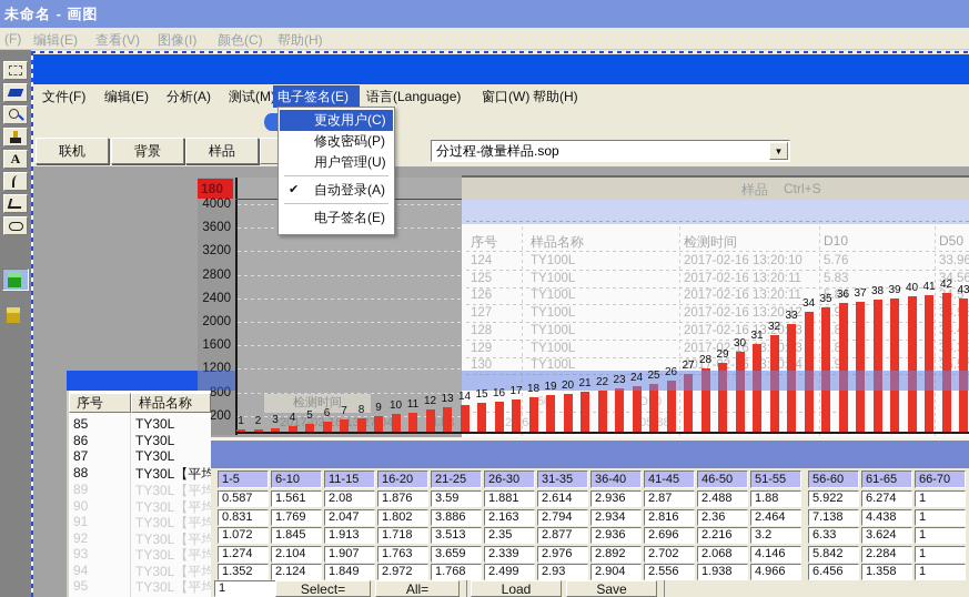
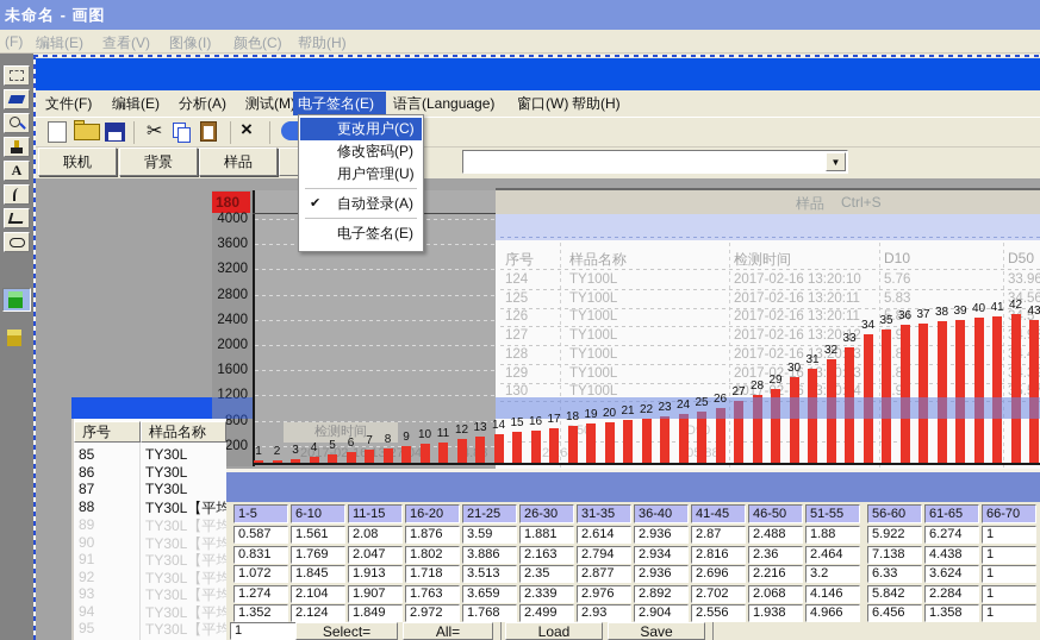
  未命名 - 画图
  (F)
  编辑(E)
  查看(V)
  图像(I)
  颜色(C)
  帮助(H)
  A
  文件(F)
  编辑(E)
  分析(A)
  测试(M
  电子签名(E)
  语言(Language)
  窗口(W)
  帮助(H)
+ ✂
+ ×
  联机
  背景
  样品
- 分过程-微量样品.sop
  ▼
  180
  4000
  3600
  3200
  2800
  2400
  2000
  1600
  1200
  800
  200
  样品
  Ctrl+S
  序号
  样品名称
  检测时间
  D10
  D50
  124
  TY100L
  2017-02-16 13:20:10
  5.76
  33.96
  125
  TY100L
  2017-02-16 13:20:11
  5.83
  34.56
  126
  TY100L
  2017-02-16 13:20:11
  5.84
  127
  TY100L
  2017-02-16 13:20:12
  128
  TY100L
  2017-02-16 13:203
  129
  TY100L
  2017-02-163:03
  130
  TY100L
  检测时间
  2017-021 13274
  1
  2
  3
  4
  5
  6
  7
  8
  9
  10
  11
  12
  13
  14
  15
  16
  17
  18
  19
  20
  21
  22
  23
  24
  25
  26
  27
  28
  29
  30
  31
  32
  33
  34
  35
  36
  37
  38
  39
  40
  41
  42
  43
  序号
  样品名称
  85
  TY30L
  86
  TY30L
  87
  TY30L
  88
  TY30L【平均
  89
  TY30L【平均
  90
  TY30L【平均
  91
  TY30L【平均
  92
  TY30L【平均
  93
  TY30L【平均
  94
  TY30L【平均
  95
  TY30L【平均
  1-5
  6-10
  11-15
  16-20
  21-25
  26-30
  31-35
  36-40
  41-45
  46-50
  51-55
  56-60
  61-65
  66-70
  0.587
  1.561
  2.08
  1.876
  3.59
  1.881
  2.614
  2.936
  2.87
  2.488
  1.88
  5.922
  6.274
  1
  0.831
  1.769
  2.047
  1.802
  3.886
  2.163
  2.794
  2.934
  2.816
  2.36
  2.464
  7.138
  4.438
  1
  1.072
  1.845
  1.913
  1.718
  3.513
  2.35
  2.877
  2.936
  2.696
  2.216
  3.2
  6.33
  3.624
  1
  1.274
  2.104
  1.907
  1.763
  3.659
  2.339
  2.976
  2.892
  2.702
  2.068
  4.146
  5.842
  2.284
  1
  1.352
  2.124
  1.849
  2.972
  1.768
  2.499
  2.93
  2.904
  2.556
  1.938
  4.966
  6.456
  1.358
  1
  1
  Select=
  All=
  Load
  Save
  更改用户(C)
  修改密码(P)
  用户管理(U)
  ✔
  自动登录(A)
  电子签名(E)
